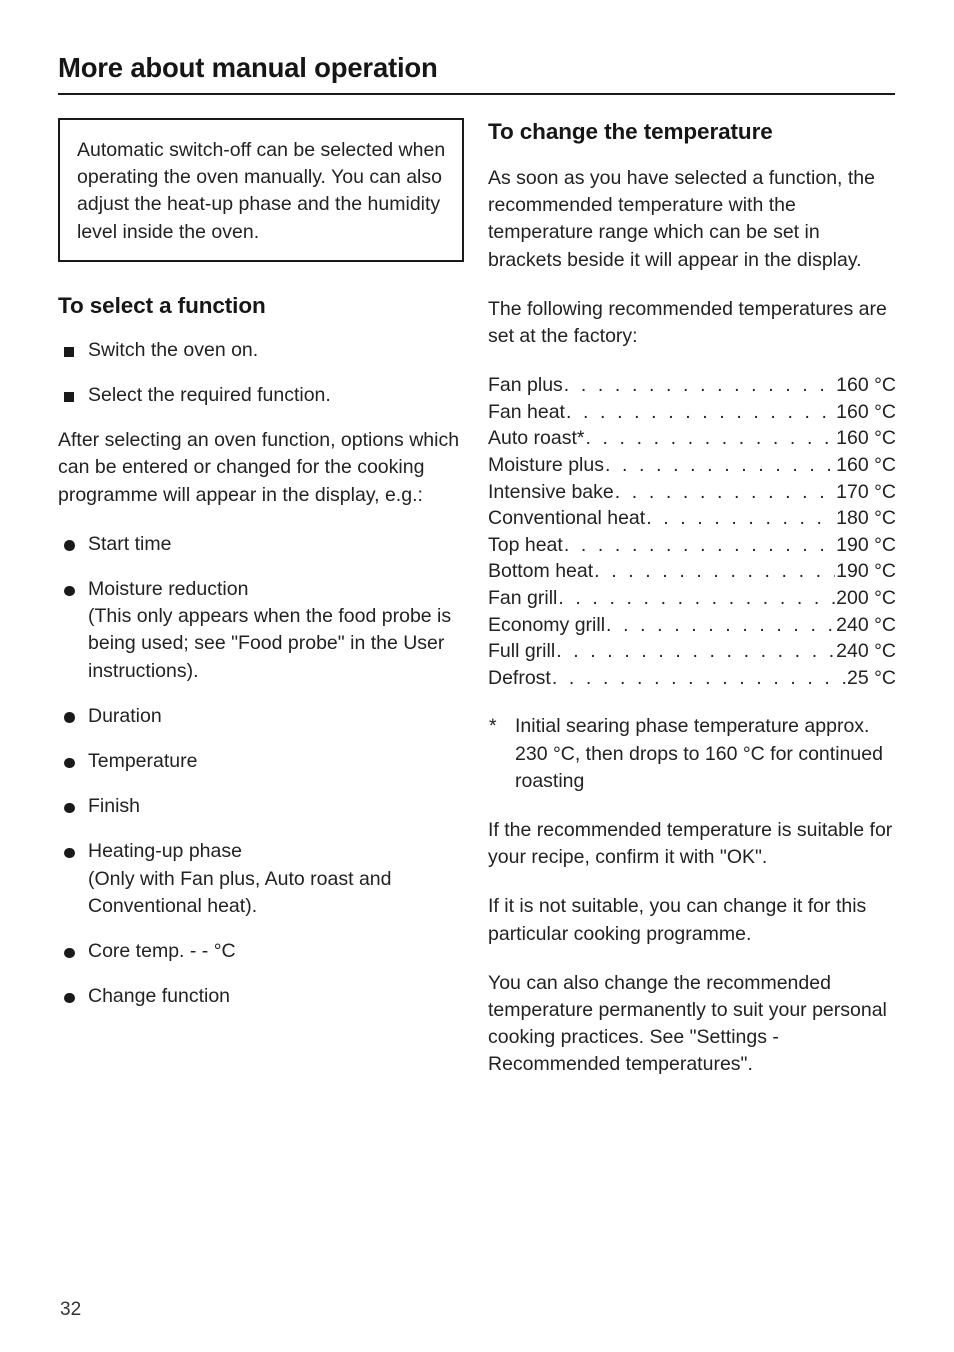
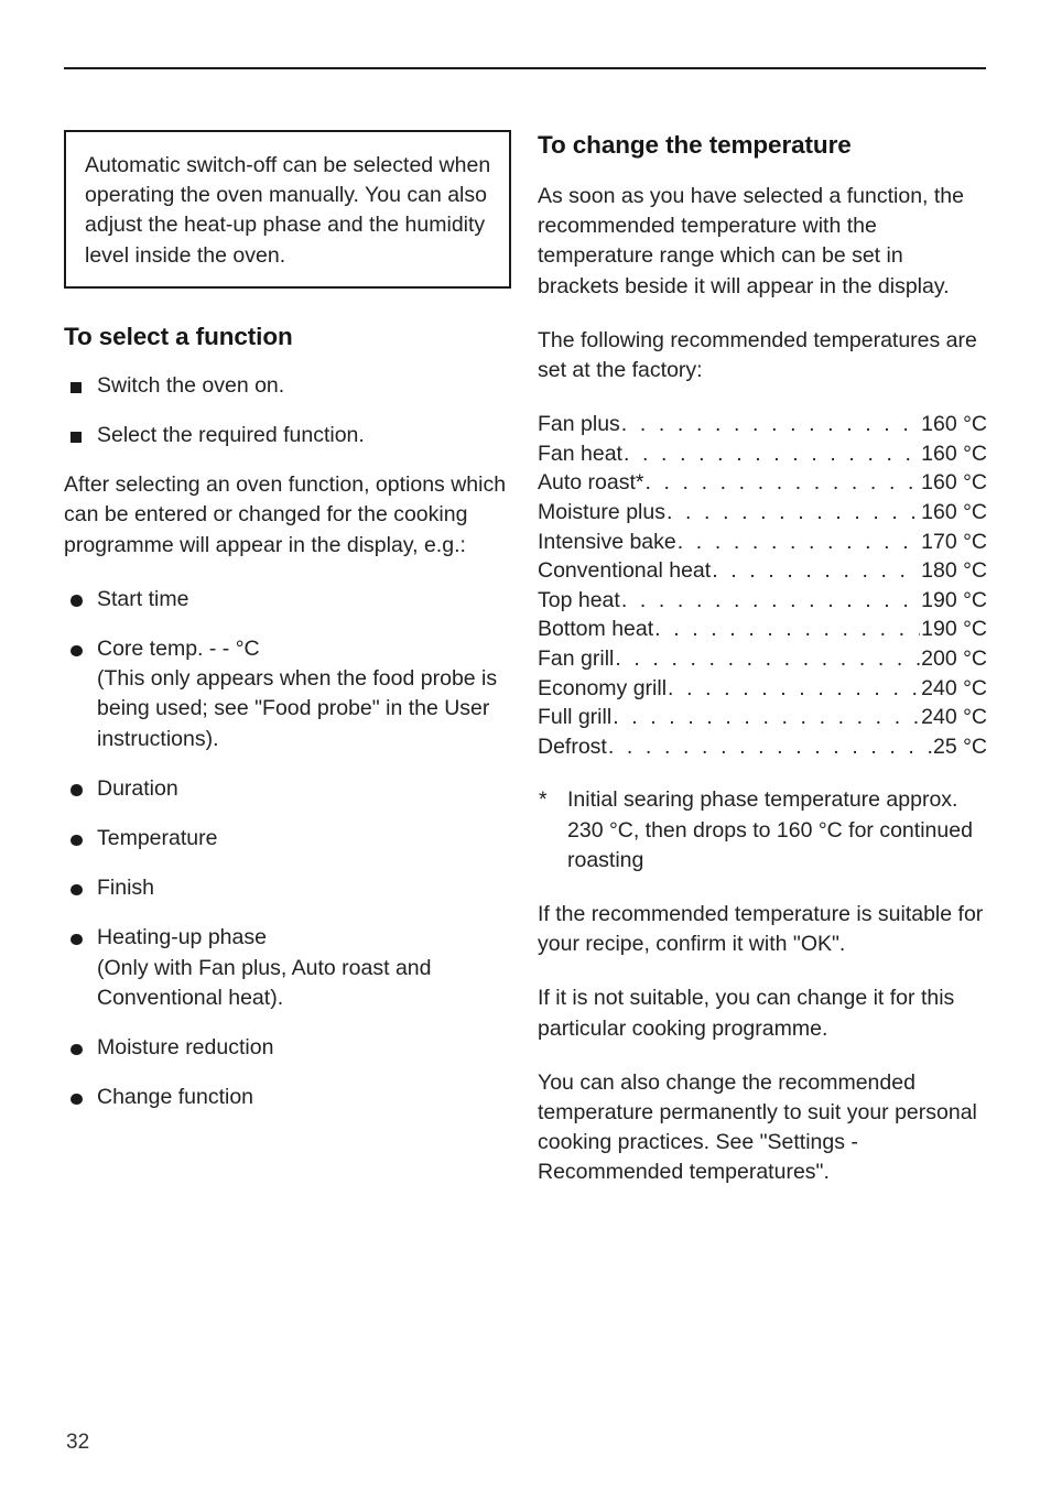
- More about manual operation
  Automatic switch-off can be selected when operating the oven manually. You can also adjust the heat-up phase and the humidity level inside the oven.
  To select a function
  Switch the oven on.
  Select the required function.
  After selecting an oven function, options which can be entered or changed for the cooking programme will appear in the display, e.g.:
  Start time
- Moisture reduction
+ Core temp. - - °C
  (This only appears when the food probe is being used; see "Food probe" in the User instructions).
  Duration
  Temperature
  Finish
  Heating-up phase
  (Only with Fan plus, Auto roast and Conventional heat).
- Core temp. - - °C
+ Moisture reduction
  Change function
  To change the temperature
  As soon as you have selected a function, the recommended temperature with the temperature range which can be set in brackets beside it will appear in the display.
  The following recommended temperatures are set at the factory:
  Fan plus
  160 °C
  Fan heat
  160 °C
  Auto roast*
  160 °C
  Moisture plus
  160 °C
  Intensive bake
  170 °C
  Conventional heat
  180 °C
  Top heat
  190 °C
  Bottom heat
  190 °C
  Fan grill
  200 °C
  Economy grill
  240 °C
  Full grill
  240 °C
  Defrost
  25 °C
  *
  Initial searing phase temperature approx. 230 °C, then drops to 160 °C for continued roasting
  If the recommended temperature is suitable for your recipe, confirm it with "OK".
  If it is not suitable, you can change it for this particular cooking programme.
  You can also change the recommended temperature permanently to suit your personal cooking practices. See "Settings - Recommended temperatures".
  32
